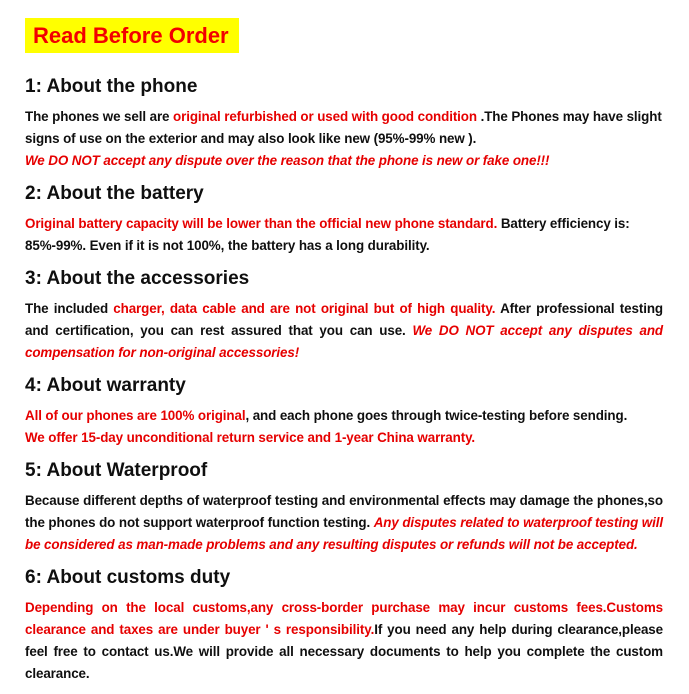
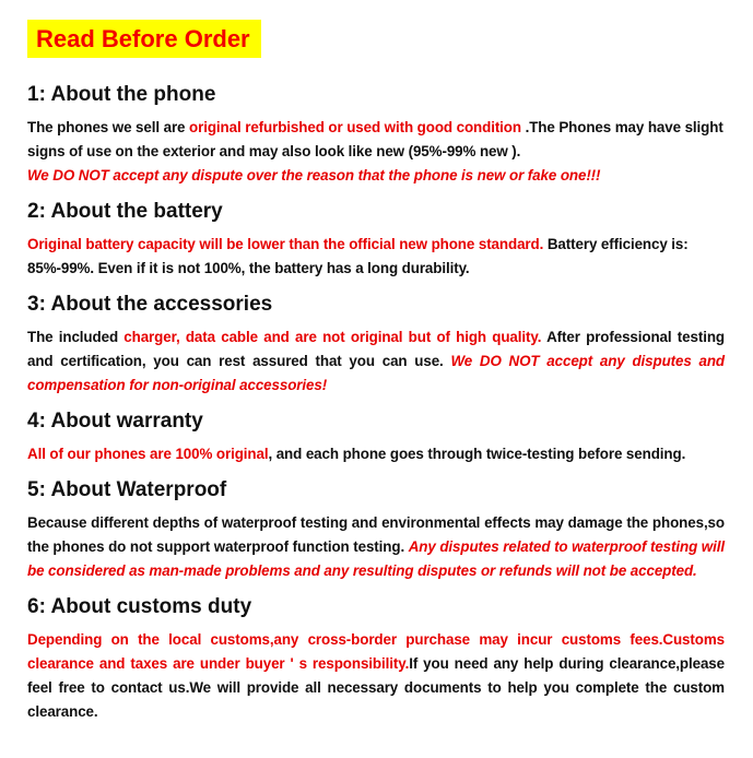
  Read Before Order
  1: About the phone
  The phones we sell are original refurbished or used with good condition .The Phones may have slight signs of use on the exterior and may also look like new (95%-99% new ).
  We DO NOT accept any dispute over the reason that the phone is new or fake one!!!
  2: About the battery
  Original battery capacity will be lower than the official new phone standard. Battery efficiency is: 85%-99%. Even if it is not 100%, the battery has a long durability.
  3: About the accessories
  The included charger, data cable and are not original but of high quality. After professional testing and certification, you can rest assured that you can use. We DO NOT accept any disputes and compensation for non-original accessories!
  4: About warranty
  All of our phones are 100% original, and each phone goes through twice-testing before sending.
- We offer 15-day unconditional return service and 1-year China warranty.
  5: About Waterproof
  Because different depths of waterproof testing and environmental effects may damage the phones,so the phones do not support waterproof function testing. Any disputes related to waterproof testing will be considered as man-made problems and any resulting disputes or refunds will not be accepted.
  6: About customs duty
  Depending on the local customs,any cross-border purchase may incur customs fees.Customs clearance and taxes are under buyer ' s responsibility.If you need any help during clearance,please feel free to contact us.We will provide all necessary documents to help you complete the custom clearance.
